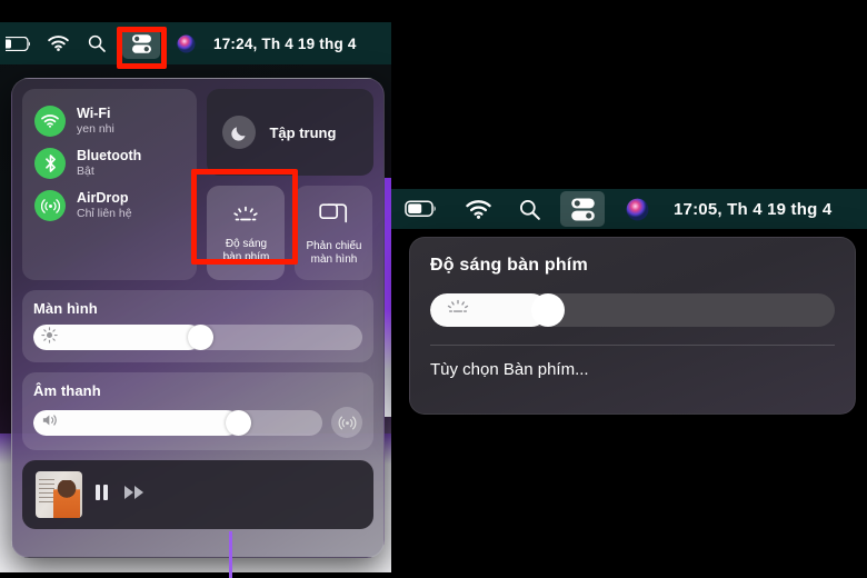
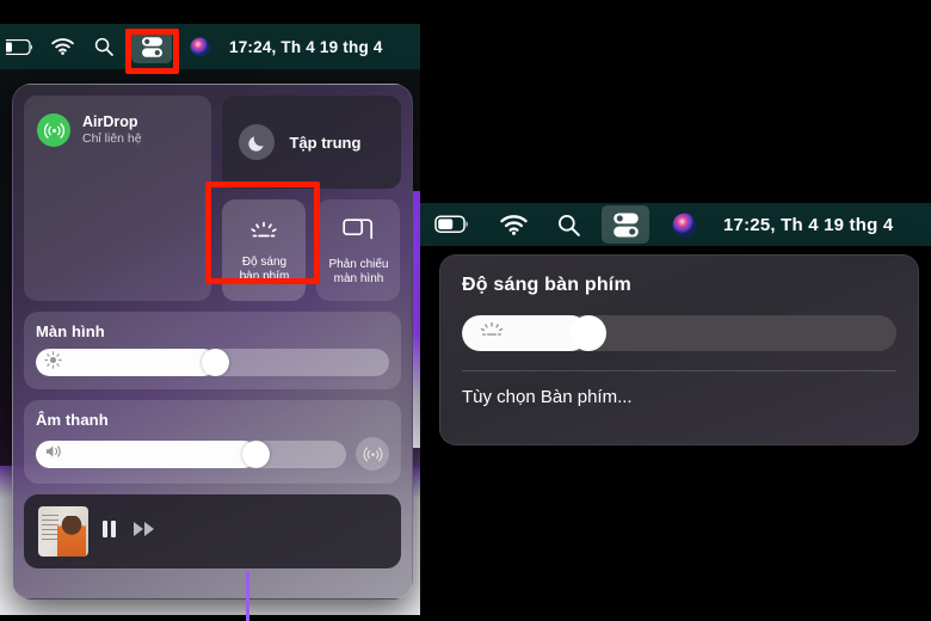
  17:24, Th 4 19 thg 4
- Wi-Fi
- yen nhi
- Bluetooth
- Bật
  AirDrop
  Chỉ liên hệ
  Tập trung
  Độ sáng
  bàn phím
  Phản chiếu
  màn hình
  Màn hình
  Âm thanh
- 17:05, Th 4 19 thg 4
+ 17:25, Th 4 19 thg 4
  Độ sáng bàn phím
  Tùy chọn Bàn phím...
